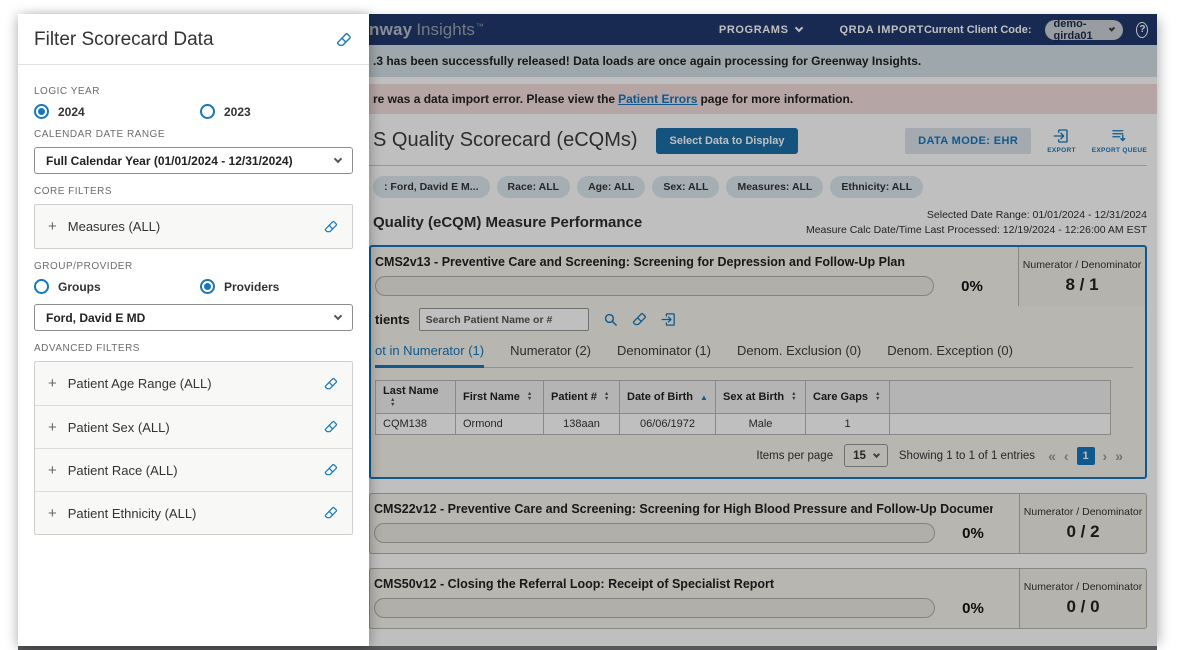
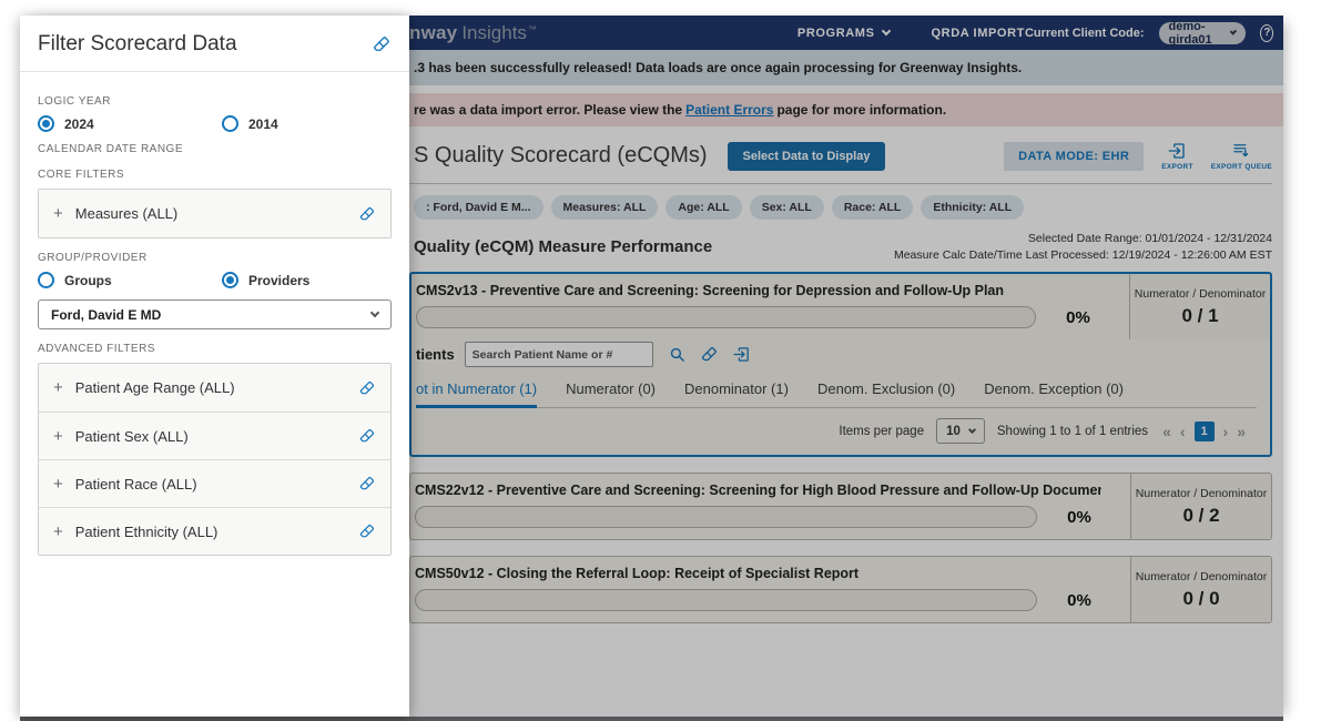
  nway
  Insights
  ™
  PROGRAMS
  QRDA IMPORT
  Current Client Code:
  demo-girda01
  .3 has been successfully released! Data loads are once again processing for Greenway Insights.
  re was a data import error. Please view the
  Patient Errors
  page for more information.
  S Quality Scorecard (eCQMs)
  Select Data to Display
  DATA MODE: EHR
  : Ford, David E M...
- Race: ALL
+ Measures: ALL
  Age: ALL
  Sex: ALL
- Measures: ALL
+ Race: ALL
  Ethnicity: ALL
  Quality (eCQM) Measure Performance
  Selected Date Range: 01/01/2024 - 12/31/2024
  Measure Calc Date/Time Last Processed: 12/19/2024 - 12:26:00 AM EST
  CMS2v13 - Preventive Care and Screening: Screening for Depression and Follow-Up Plan
  0%
  Numerator / Denominator
- 8 / 1
+ 0 / 1
  tients
  Search Patient Name or #
  ot in Numerator (1)
- Numerator (2)
+ Numerator (0)
  Denominator (1)
  Denom. Exclusion (0)
  Denom. Exception (0)
- Last Name	First Name	Patient #	Date of Birth	Sex at Birth	Care Gaps
- CQM138	Ormond	138aan	06/06/1972	Male	1
  Items per page
- 15
+ 10
  Showing 1 to 1 of 1 entries
  1
  CMS22v12 - Preventive Care and Screening: Screening for High Blood Pressure and Follow-Up Docume
  0%
  Numerator / Denominator
  0 / 2
  CMS50v12 - Closing the Referral Loop: Receipt of Specialist Report
  0%
  Numerator / Denominator
  0 / 0
  Filter Scorecard Data
  LOGIC YEAR
  2024
- 2023
+ 2014
  CALENDAR DATE RANGE
- Full Calendar Year (01/01/2024 - 12/31/2024)
  CORE FILTERS
  Measures (ALL)
  GROUP/PROVIDER
  Groups
  Providers
  Ford, David E MD
  ADVANCED FILTERS
  Patient Age Range (ALL)
  Patient Sex (ALL)
  Patient Race (ALL)
  Patient Ethnicity (ALL)
